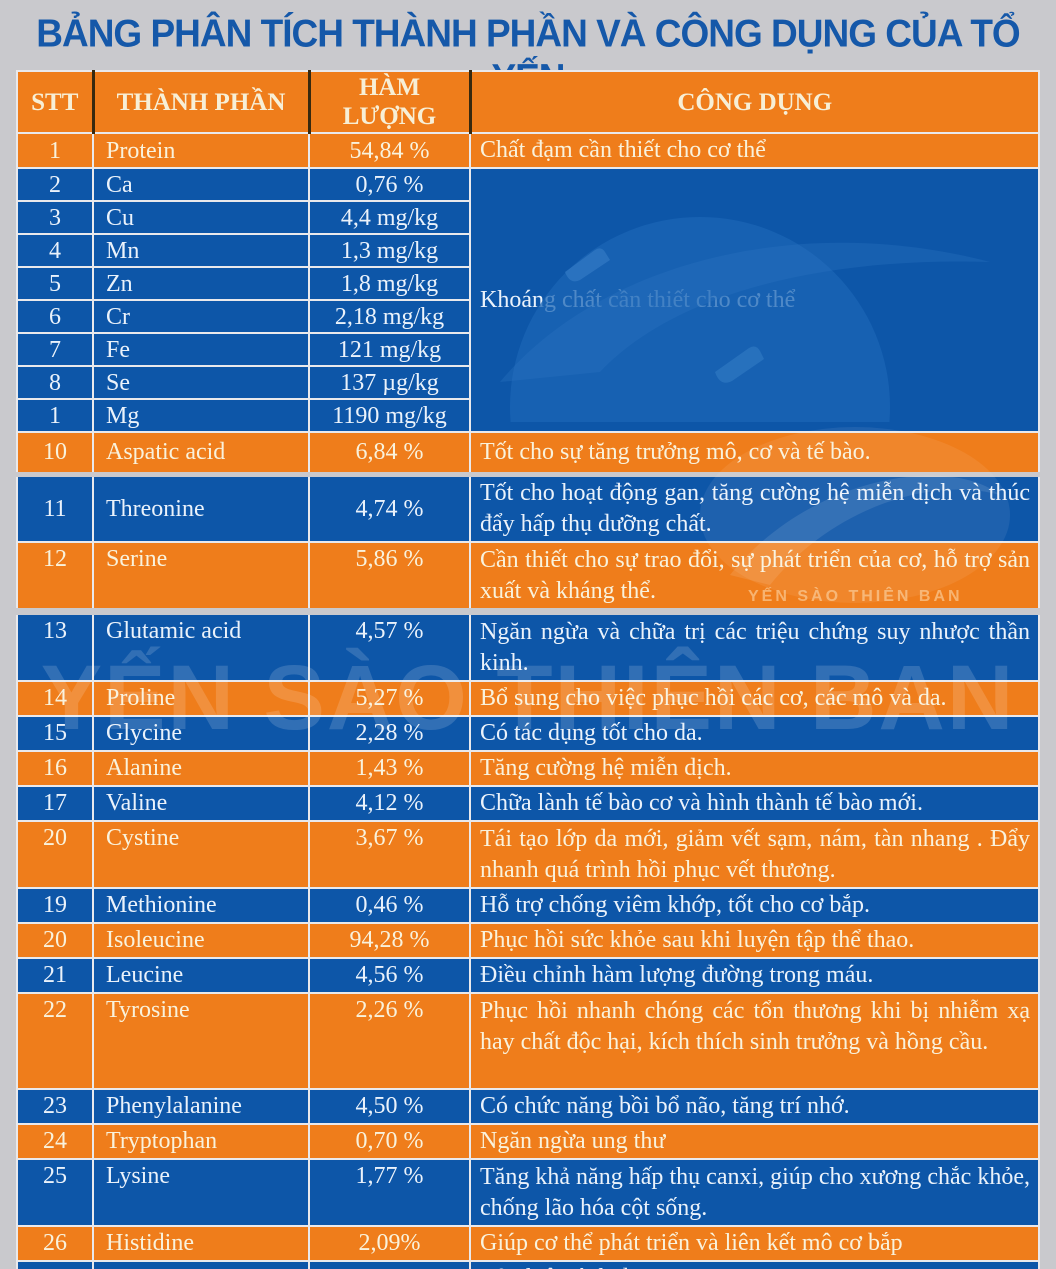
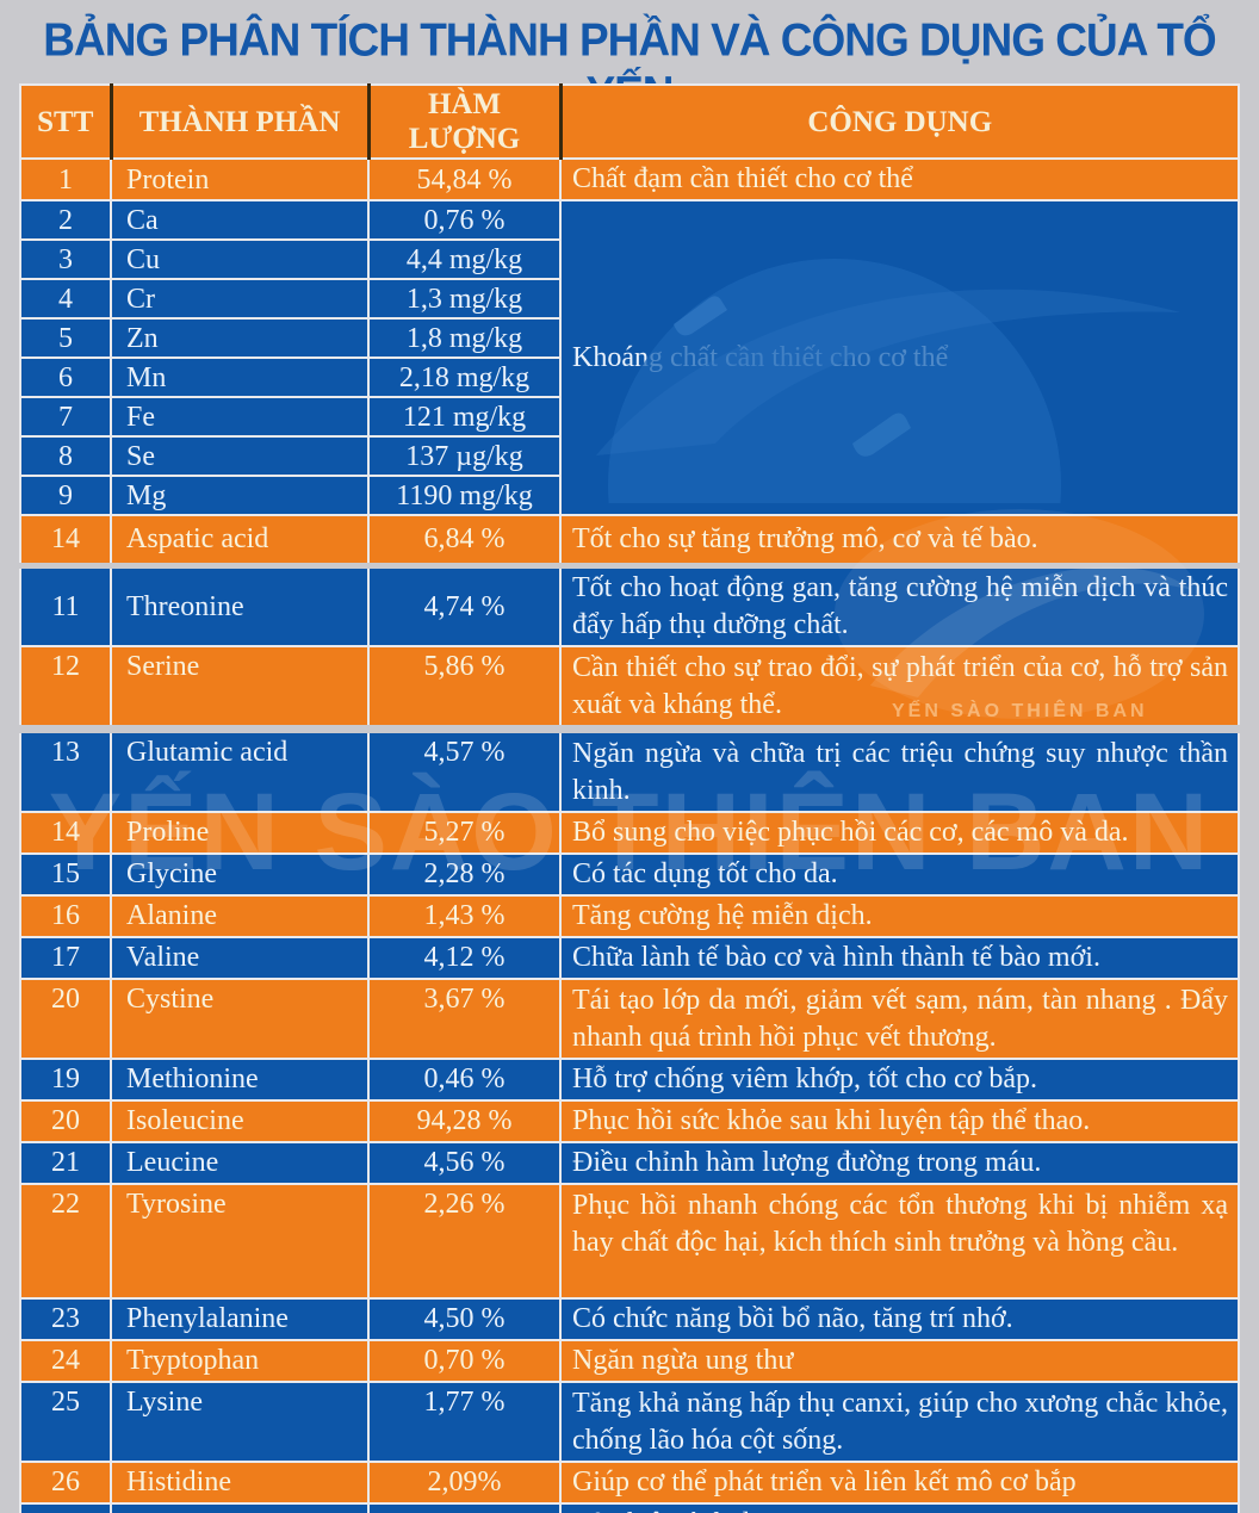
  BẢNG PHÂN TÍCH THÀNH PHẦN VÀ CÔNG DỤNG CỦA TỔ
  STT	THÀNH PHẦN	HÀM LƯỢNG	CÔNG DỤNG
  1	Protein	54,84 %	Chất đạm cần thiết cho cơ thể
  2	Ca	0,76 %	Khoáng chất cần thiết cho cơ thể
  3	Cu	4,4 mg/kg
- 4	Mn	1,3 mg/kg
+ 4	Cr	1,3 mg/kg
  5	Zn	1,8 mg/kg
- 6	Cr	2,18 mg/kg
+ 6	Mn	2,18 mg/kg
  7	Fe	121 mg/kg
  8	Se	137 µg/kg
- 1	Mg	1190 mg/kg
+ 9	Mg	1190 mg/kg
- 10	Aspatic acid	6,84 %	Tốt cho sự tăng trưởng mô, cơ và tế bào.
+ 14	Aspatic acid	6,84 %	Tốt cho sự tăng trưởng mô, cơ và tế bào.
  11	Threonine	4,74 %	Tốt cho hoạt động gan, tăng cường hệ miễn dịch và thúc đẩy hấp thụ dưỡng chất.
  12	Serine	5,86 %	Cần thiết cho sự trao đổi, sự phát triển của cơ, hỗ trợ sản xuất và kháng thể.
  13	Glutamic acid	4,57 %	Ngăn ngừa và chữa trị các triệu chứng suy nhược thần kinh.
  14	Proline	5,27 %	Bổ sung cho việc phục hồi các cơ, các mô và da.
  15	Glycine	2,28 %	Có tác dụng tốt cho da.
  16	Alanine	1,43 %	Tăng cường hệ miễn dịch.
  17	Valine	4,12 %	Chữa lành tế bào cơ và hình thành tế bào mới.
  20	Cystine	3,67 %	Tái tạo lớp da mới, giảm vết sạm, nám, tàn nhang . Đẩy nhanh quá trình hồi phục vết thương.
  19	Methionine	0,46 %	Hỗ trợ chống viêm khớp, tốt cho cơ bắp.
  20	Isoleucine	94,28 %	Phục hồi sức khỏe sau khi luyện tập thể thao.
  21	Leucine	4,56 %	Điều chỉnh hàm lượng đường trong máu.
  22	Tyrosine	2,26 %	Phục hồi nhanh chóng các tổn thương khi bị nhiễm xạ hay chất độc hại, kích thích sinh trưởng và hồng cầu.
  23	Phenylalanine	4,50 %	Có chức năng bồi bổ não, tăng trí nhớ.
  24	Tryptophan	0,70 %	Ngăn ngừa ung thư
  25	Lysine	1,77 %	Tăng khả năng hấp thụ canxi, giúp cho xương chắc khỏe, chống lão hóa cột sống.
  26	Histidine	2,09%	Giúp cơ thể phát triển và liên kết mô cơ bắp
  YẾN SÀO THIÊN BAN
  YẾN SÀO THIÊN BAN
